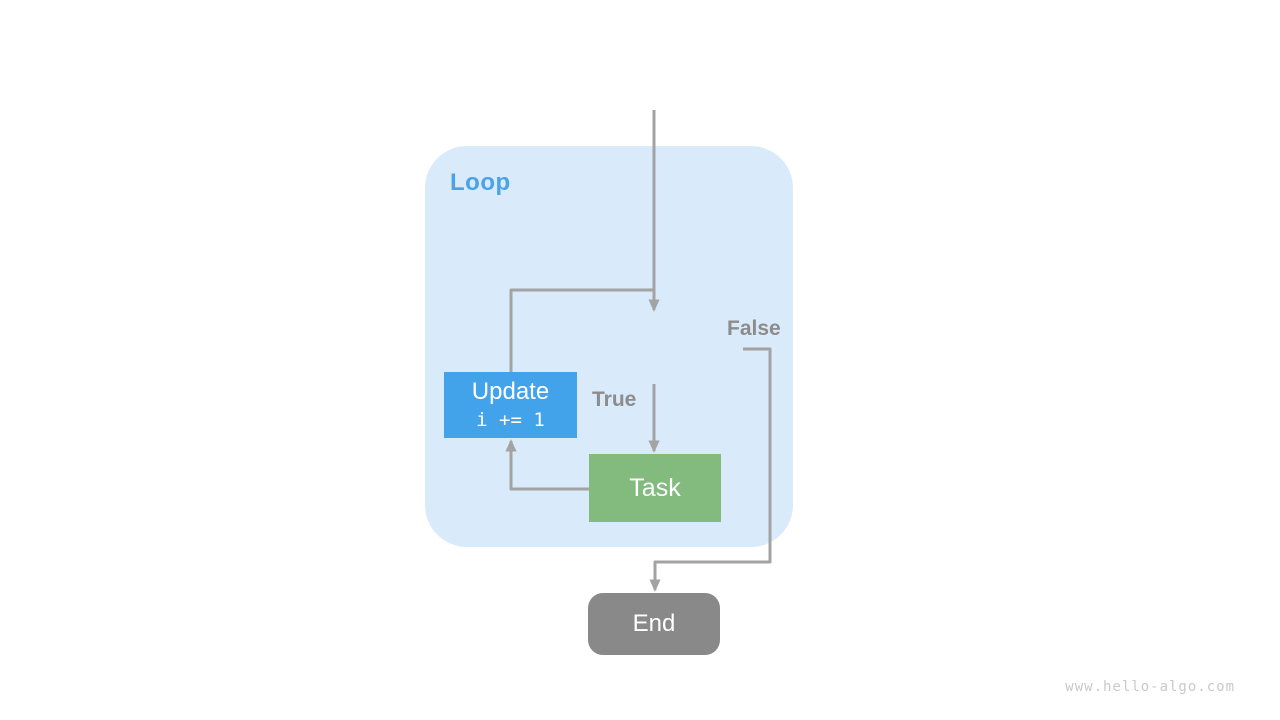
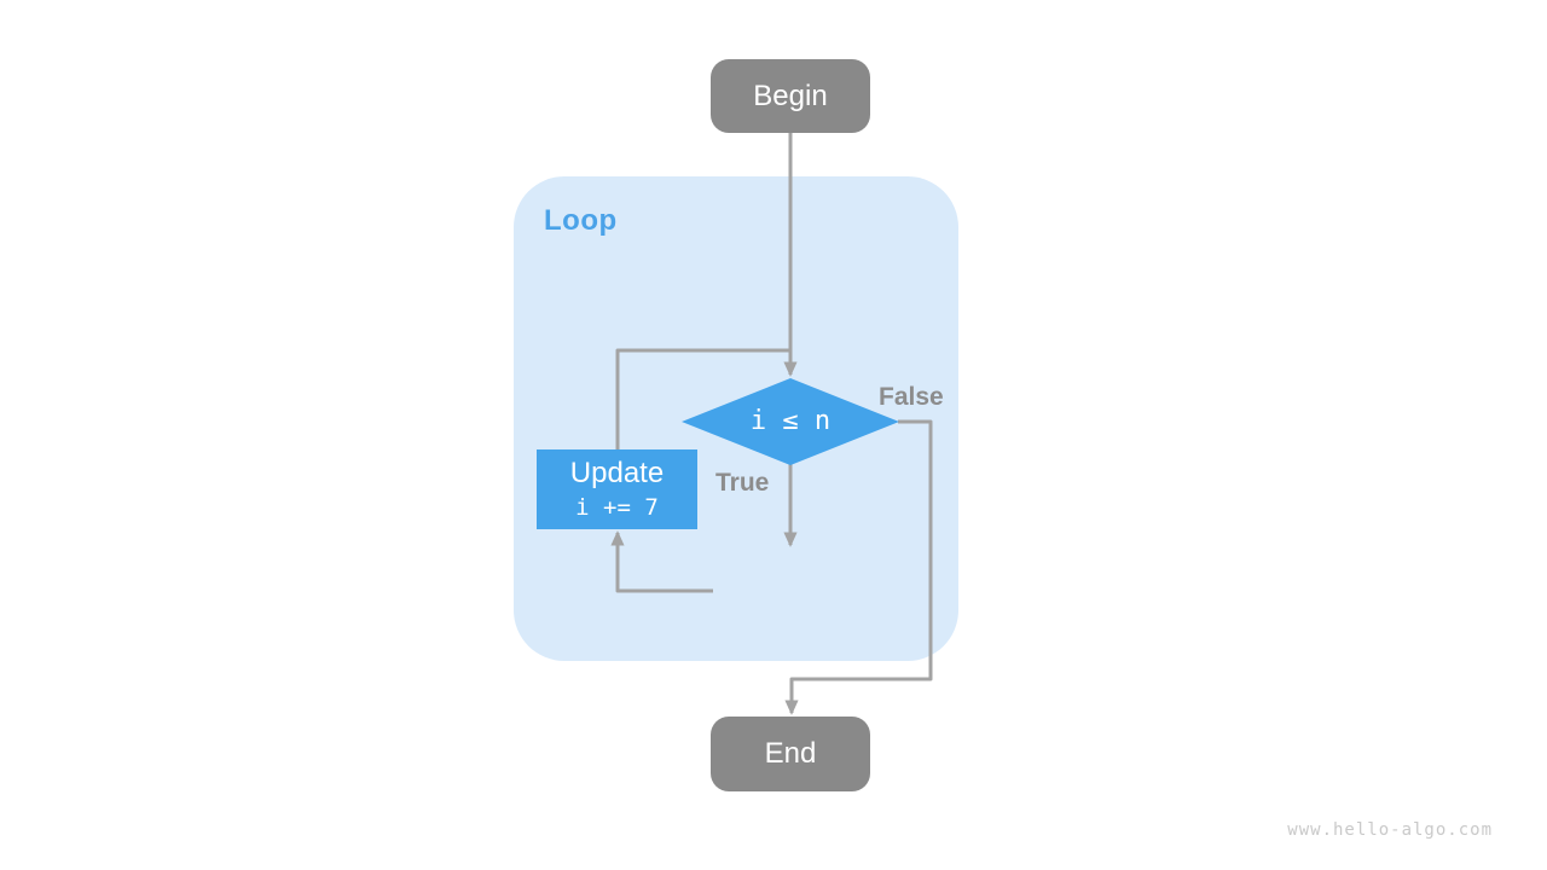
  Loop
+ Begin
+ i ≤ n
  Update
- i += 1
+ i += 7
- Task
  End
  True
  False
  www.hello-algo.com
